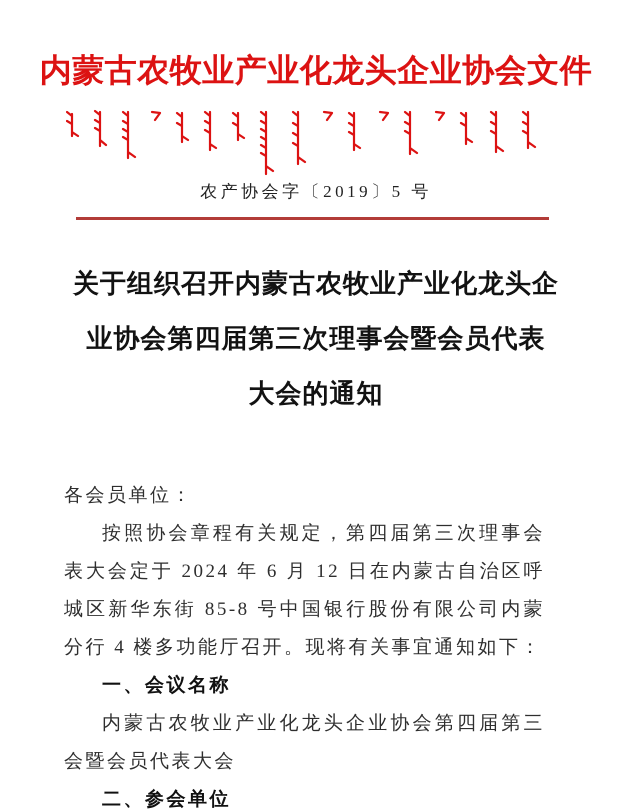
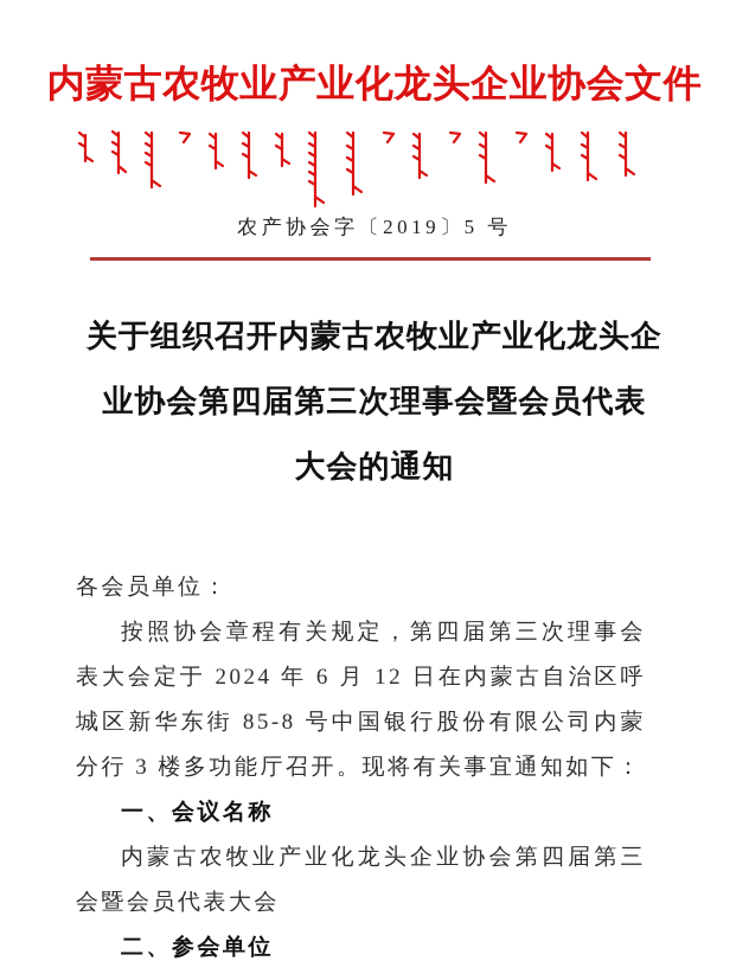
  内蒙古农牧业产业化龙头企业协会文件
  农产协会字〔2019〕5 号
  关于组织召开内蒙古农牧业产业化龙头企
  业协会第四届第三次理事会暨会员代表
  大会的通知
  各会员单位：
  按照协会章程有关规定，第四届第三次理事会
  表大会定于 2024 年 6 月 12 日在内蒙古自治区呼
  城区新华东街 85-8 号中国银行股份有限公司内蒙
- 分行 4 楼多功能厅召开。现将有关事宜通知如下：
+ 分行 3 楼多功能厅召开。现将有关事宜通知如下：
  一、会议名称
  内蒙古农牧业产业化龙头企业协会第四届第三
  会暨会员代表大会
  二、参会单位
